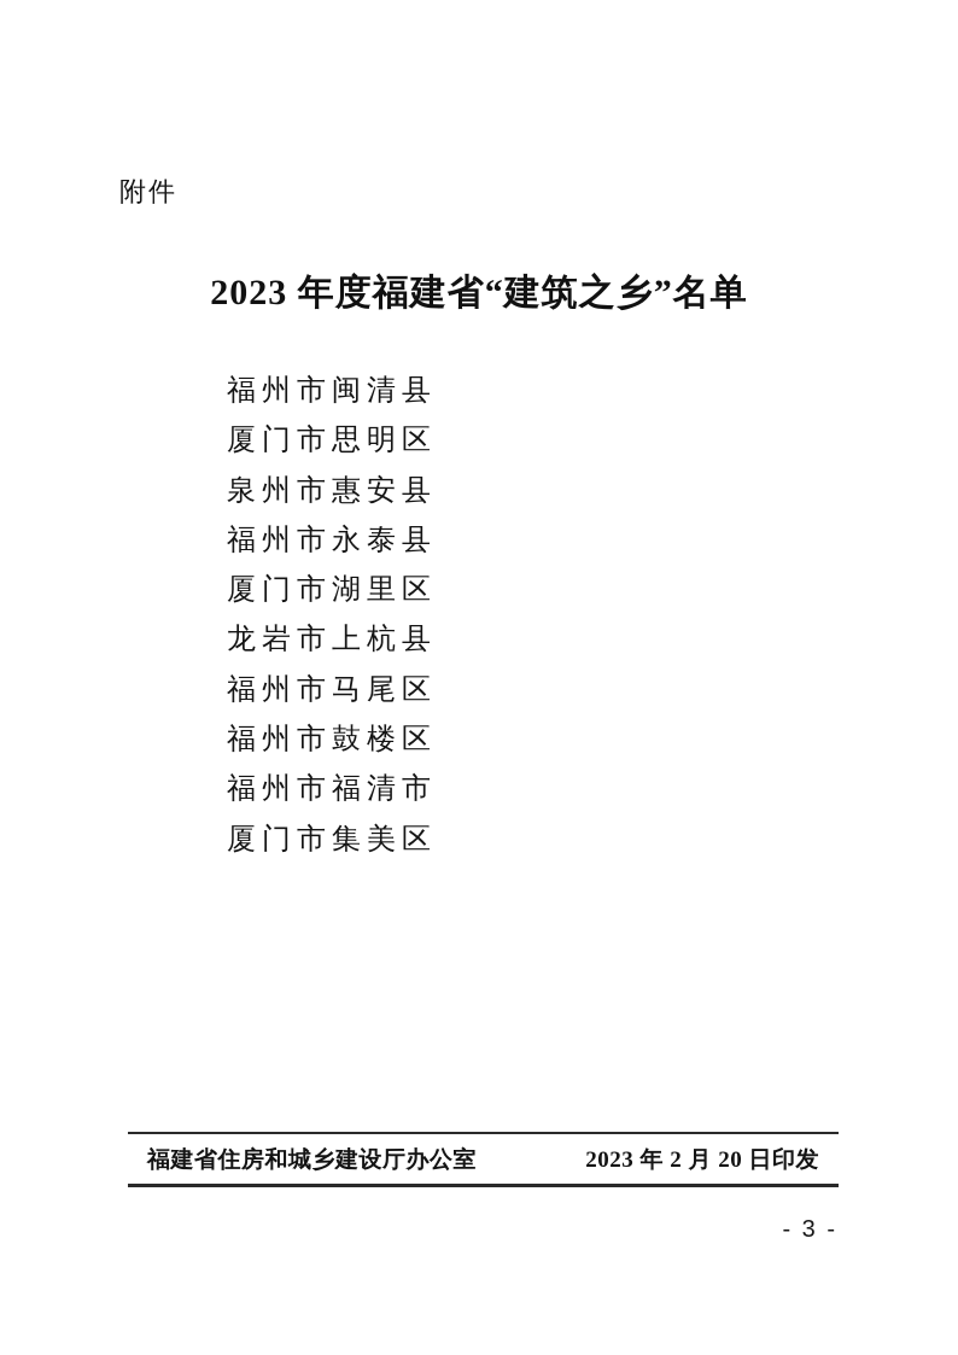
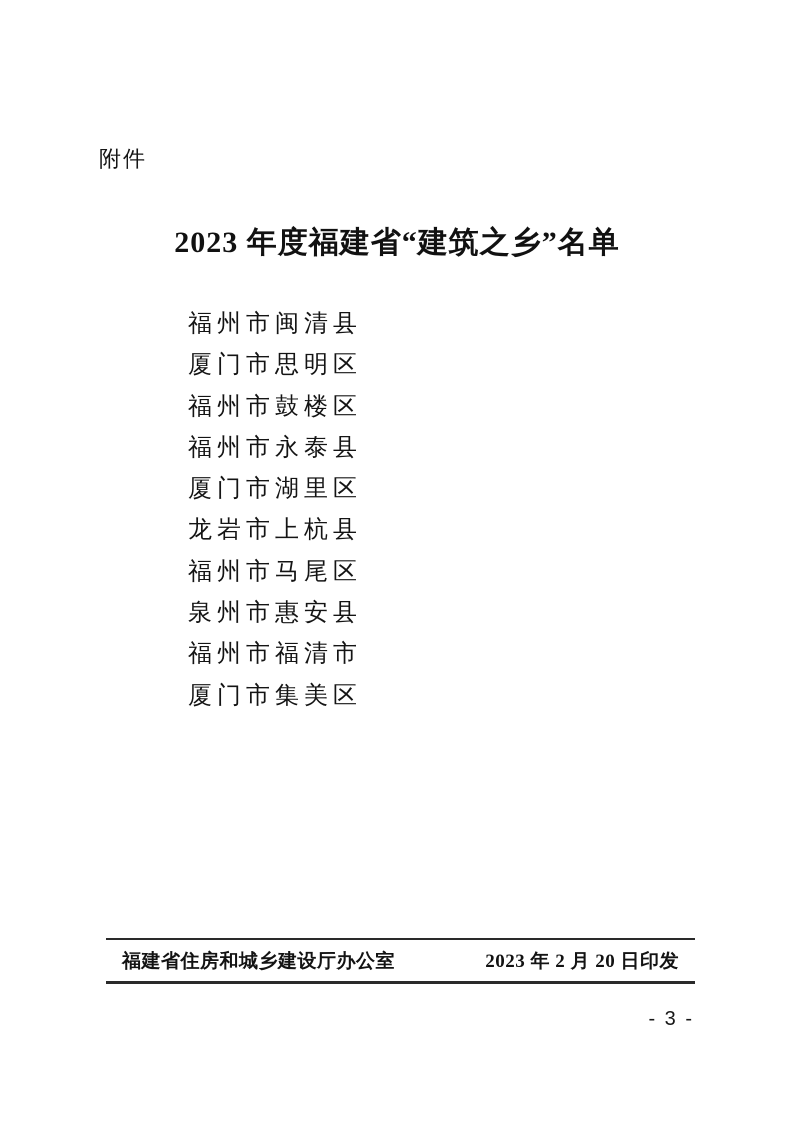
  附件
  2023 年度福建省“建筑之乡”名单
  福州市闽清县
  厦门市思明区
- 泉州市惠安县
+ 福州市鼓楼区
  福州市永泰县
  厦门市湖里区
  龙岩市上杭县
  福州市马尾区
- 福州市鼓楼区
+ 泉州市惠安县
  福州市福清市
  厦门市集美区
  福建省住房和城乡建设厅办公室
  2023 年 2 月 20 日印发
  - 3 -
